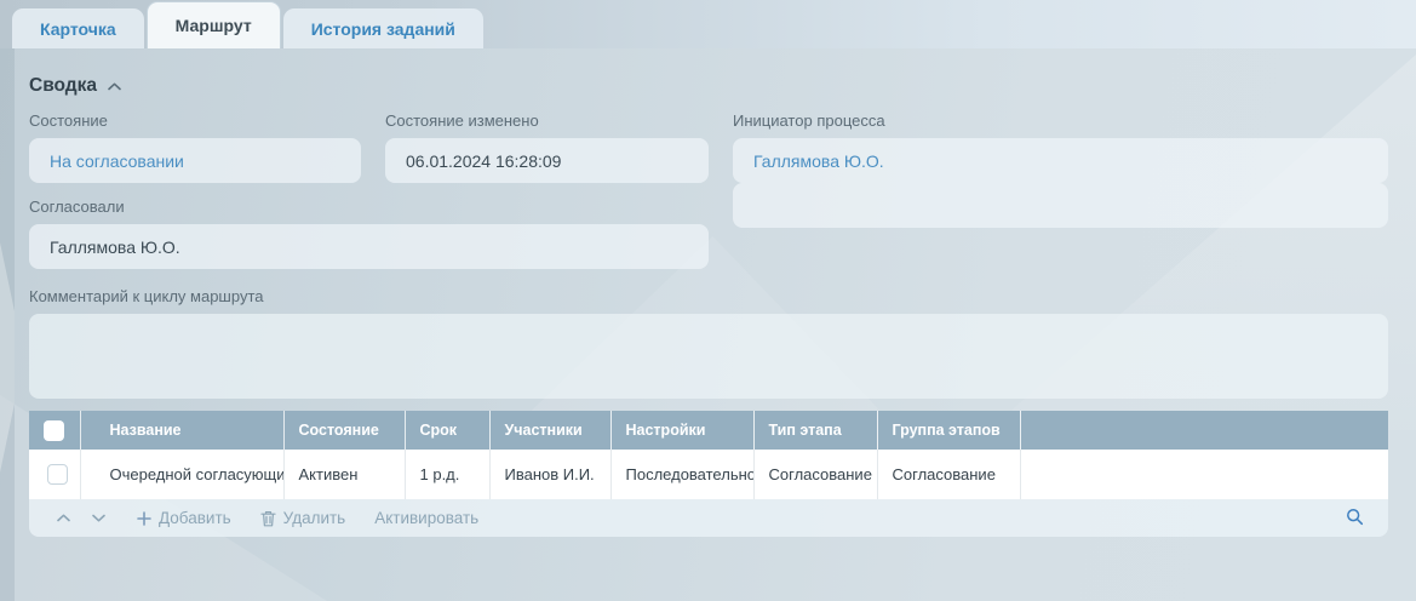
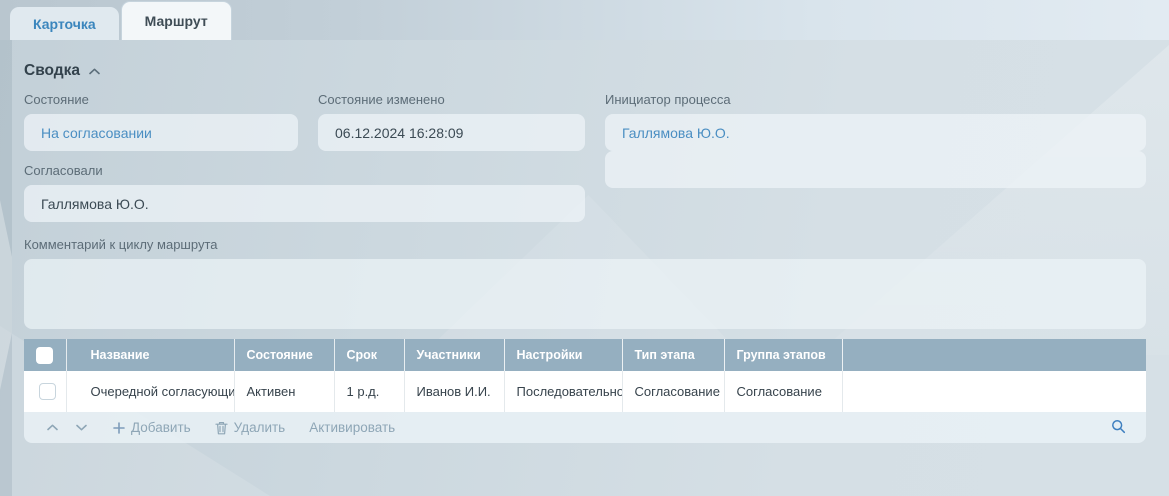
  Карточка
  Маршрут
- История заданий
  Сводка
  Состояние
  На согласовании
  Состояние изменено
- 06.01.2024 16:28:09
+ 06.12.2024 16:28:09
  Инициатор процесса
  Галлямова Ю.О.
  Согласовали
  Галлямова Ю.О.
  Комментарий к циклу маршрута
  	Название	Состояние	Срок	Участники	Настройки	Тип этапа	Группа этапов
  	Очередной согласующи	Активен	1 р.д.	Иванов И.И.	Последовательно	Согласование	Согласование
  Добавить
  Удалить
  Активировать
